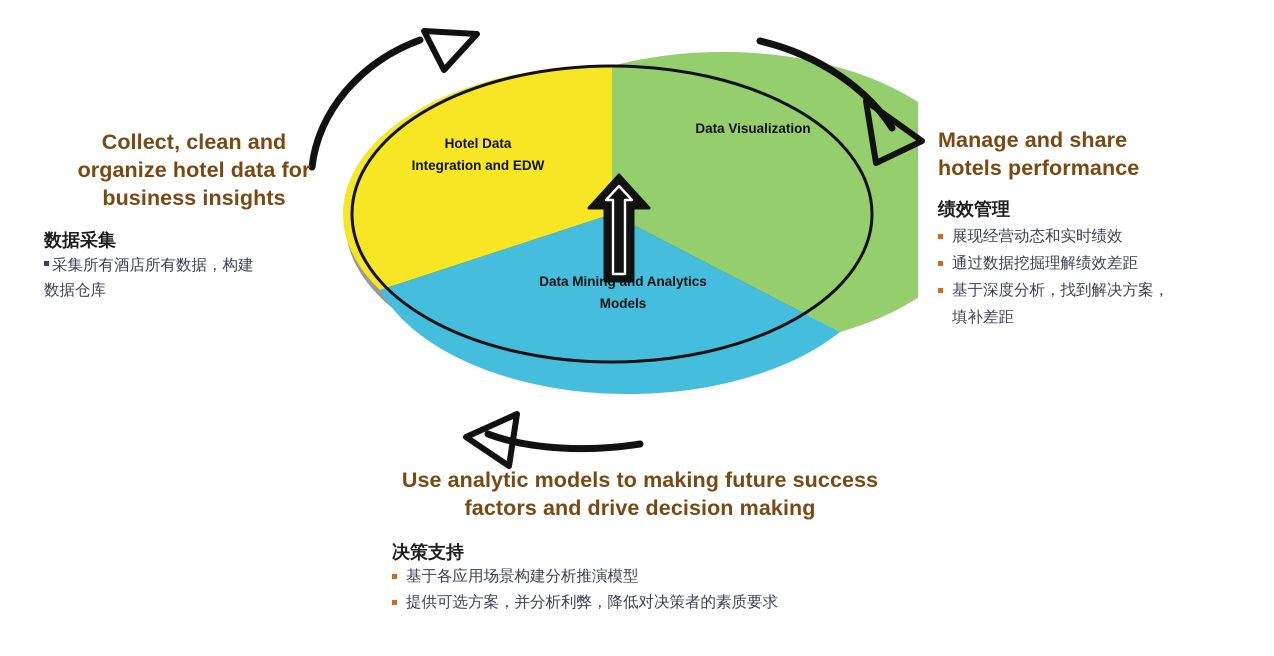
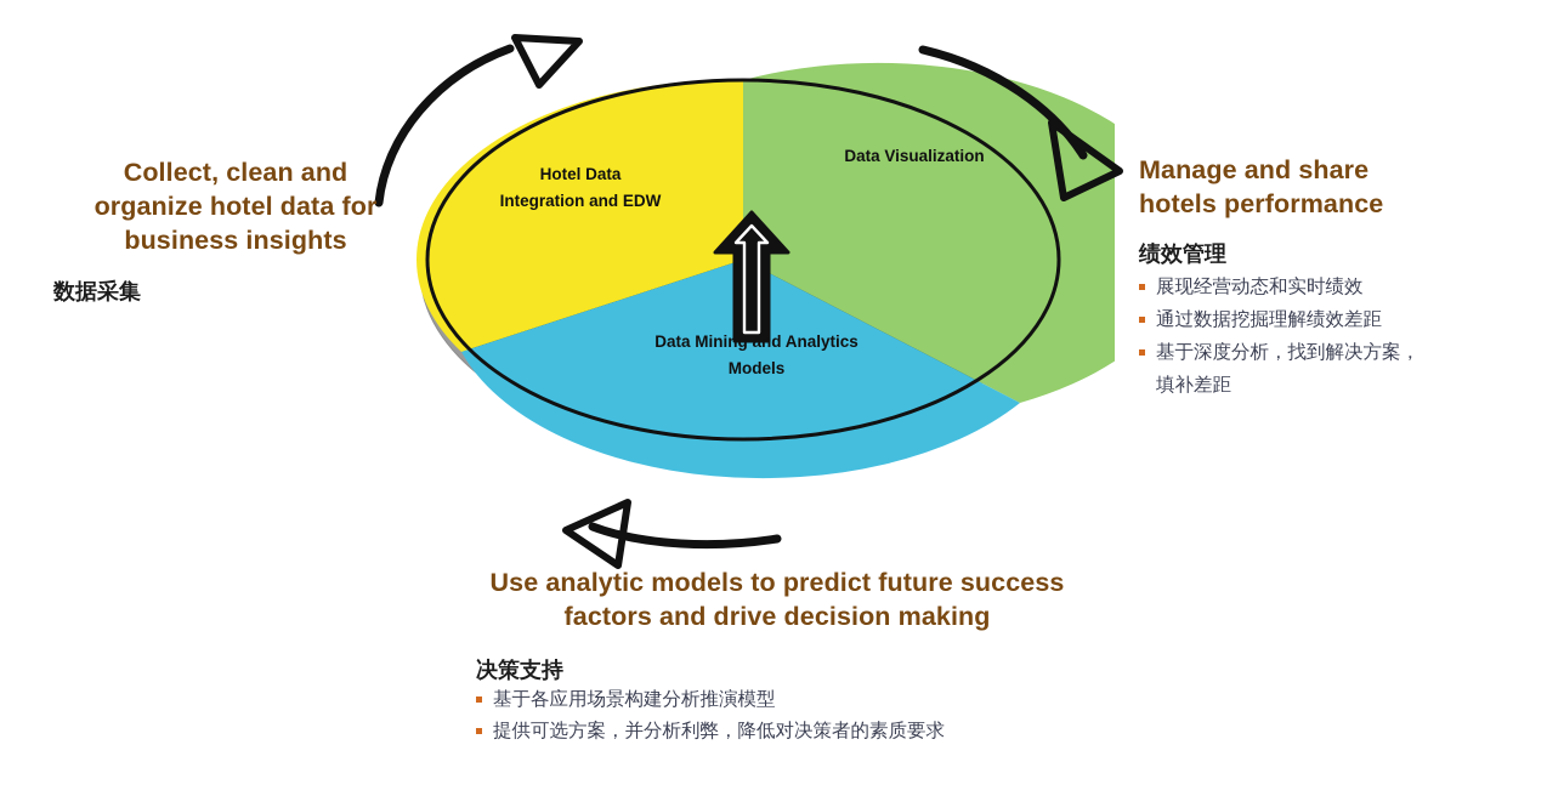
  Hotel Data
  Integration and EDW
  Data Visualization
  Data Mining and Analytics
  Models
  Collect, clean and
  organize hotel data for
  business insights
  数据采集
- 采集所有酒店所有数据，构建
- 数据仓库
  Manage and share
  hotels performance
  绩效管理
  展现经营动态和实时绩效
  通过数据挖掘理解绩效差距
  基于深度分析，找到解决方案，
  填补差距
- Use analytic models to making future success
+ Use analytic models to predict future success
  factors and drive decision making
  决策支持
  基于各应用场景构建分析推演模型
  提供可选方案，并分析利弊，降低对决策者的素质要求
